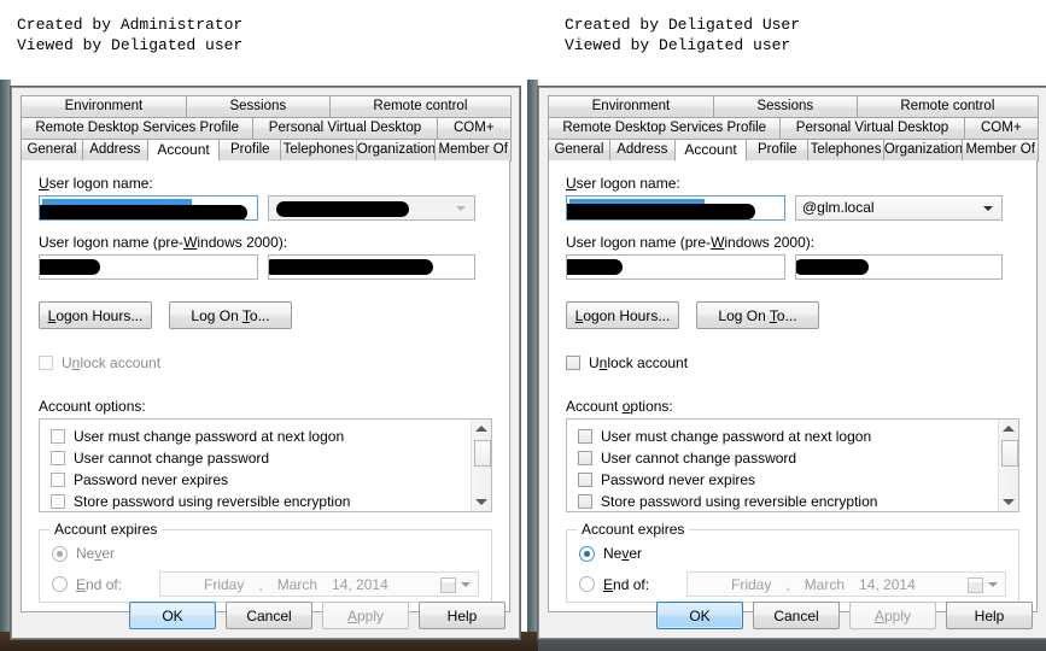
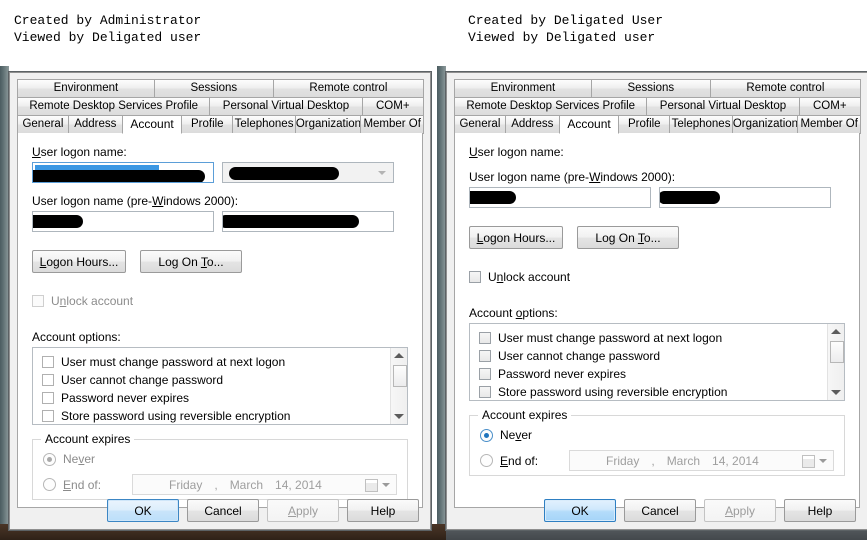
  Created by Administrator
  Viewed by Deligated user
  Created by Deligated User
  Viewed by Deligated user
  Environment
  Sessions
  Remote control
  Remote Desktop Services Profile
  Personal Virtual Desktop
  COM+
  General
  Address
  Account
  Profile
  Telephones
  Organization
  Member Of
  User logon name:
  User logon name (pre-Windows 2000):
  Logon Hours...
  Log On To...
  Unlock account
  Account options:
  User must change password at next logon
  User cannot change password
  Password never expires
  Store password using reversible encryption
  Account expires
  Never
  End of:
  Friday
  ,
  March
  14, 2014
  OK
  Cancel
  Apply
  Help
  Environment
  Sessions
  Remote control
  Remote Desktop Services Profile
  Personal Virtual Desktop
  COM+
  General
  Address
  Account
  Profile
  Telephones
  Organization
  Member Of
  User logon name:
- @glm.local
  User logon name (pre-Windows 2000):
  Logon Hours...
  Log On To...
  Unlock account
  Account options:
  User must change password at next logon
  User cannot change password
  Password never expires
  Store password using reversible encryption
  Account expires
  Never
  End of:
  Friday
  ,
  March
  14, 2014
  OK
  Cancel
  Apply
  Help
